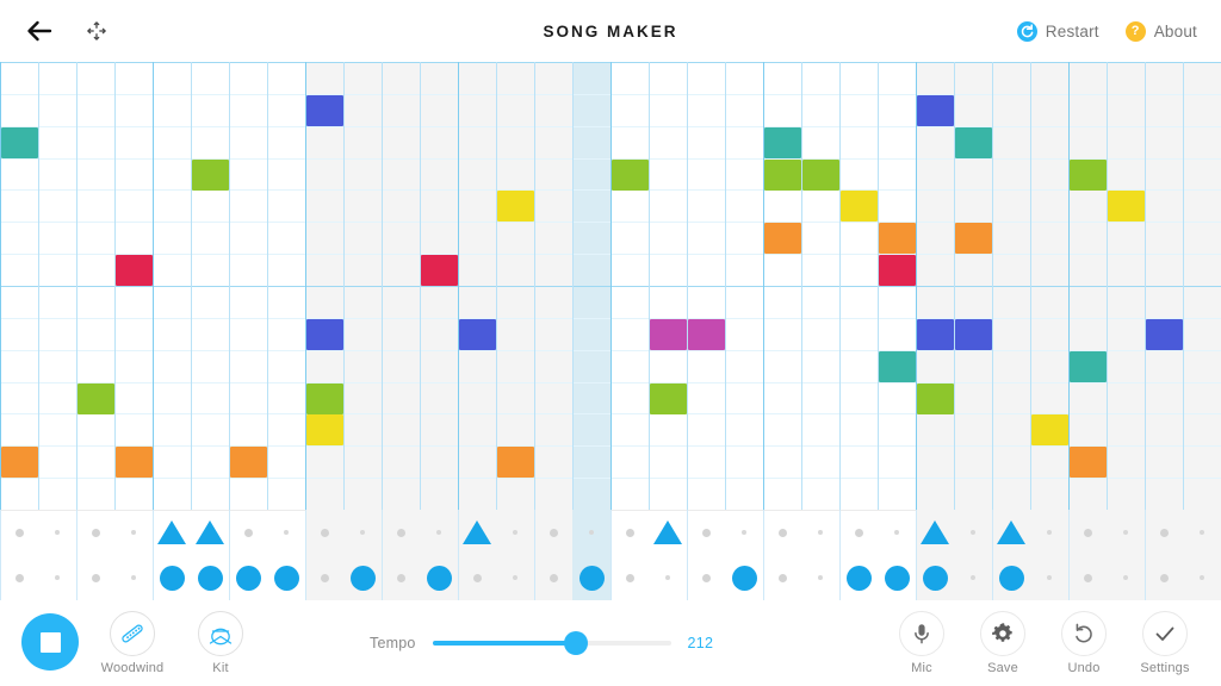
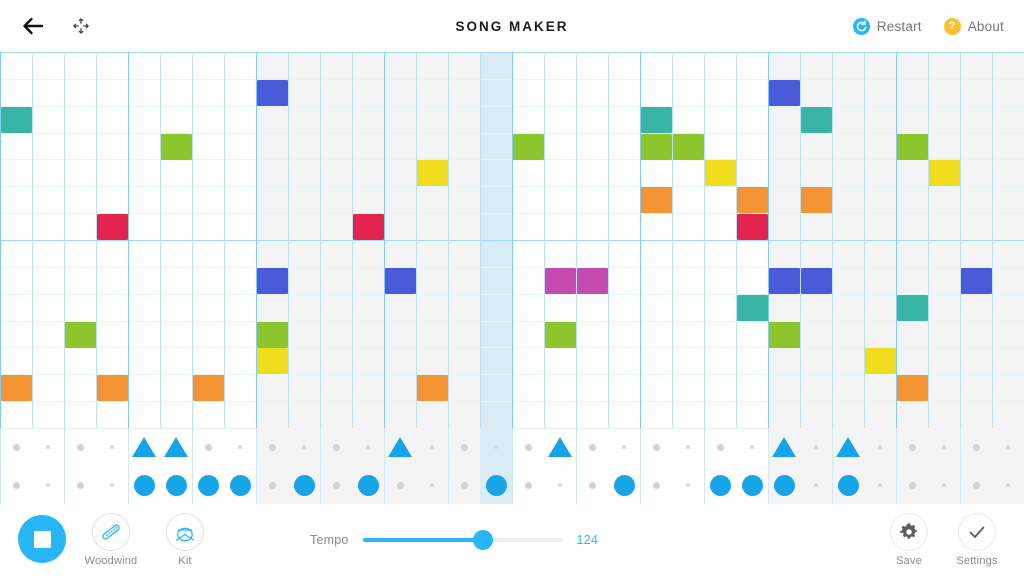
  SONG MAKER
  Restart
  ?
  About
  Woodwind
  Kit
  Tempo
- 212
+ 124
- Mic
  Save
- Undo
  Settings
